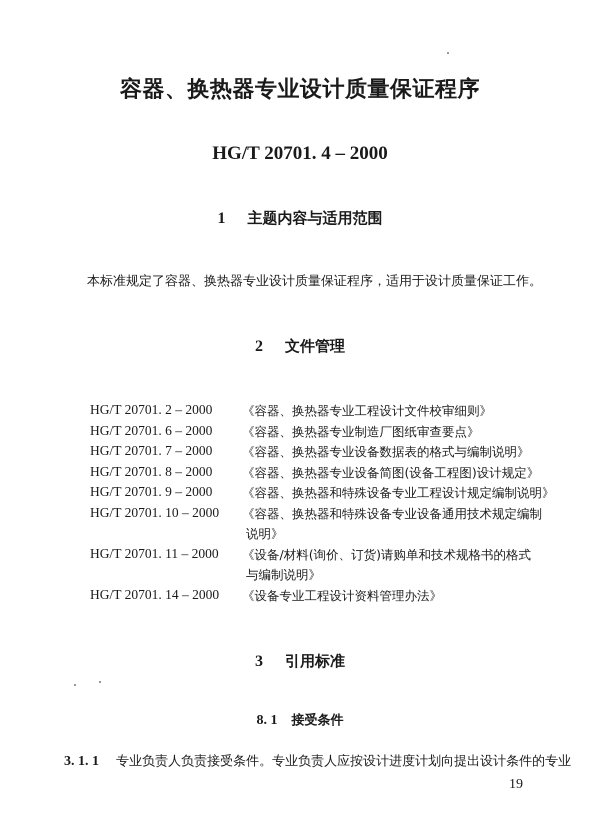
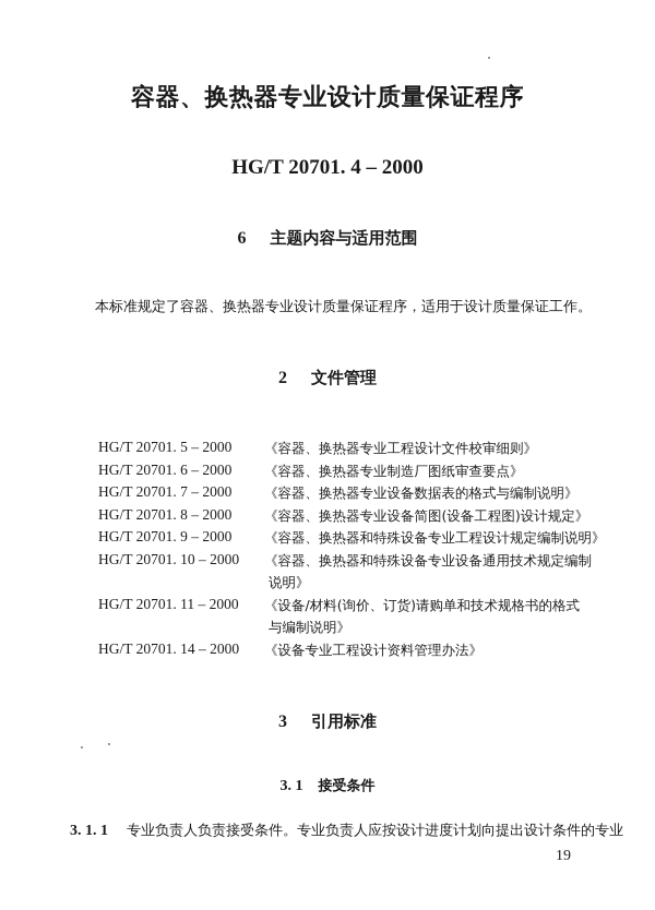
  容器、换热器专业设计质量保证程序
  HG/T 20701. 4 – 2000
- 1 主题内容与适用范围
+ 6 主题内容与适用范围
  本标准规定了容器、换热器专业设计质量保证程序，适用于设计质量保证工作。
  2 文件管理
- HG/T 20701. 2 – 2000
+ HG/T 20701. 5 – 2000
  《容器、换热器专业工程设计文件校审细则》
  HG/T 20701. 6 – 2000
  《容器、换热器专业制造厂图纸审查要点》
  HG/T 20701. 7 – 2000
  《容器、换热器专业设备数据表的格式与编制说明》
  HG/T 20701. 8 – 2000
  《容器、换热器专业设备简图(设备工程图)设计规定》
  HG/T 20701. 9 – 2000
  《容器、换热器和特殊设备专业工程设计规定编制说明》
  HG/T 20701. 10 – 2000
  《容器、换热器和特殊设备专业设备通用技术规定编制
  说明》
  HG/T 20701. 11 – 2000
  《设备/材料(询价、订货)请购单和技术规格书的格式
  与编制说明》
  HG/T 20701. 14 – 2000
  《设备专业工程设计资料管理办法》
  3 引用标准
- 8. 1 接受条件
+ 3. 1 接受条件
  3. 1. 1 专业负责人负责接受条件。专业负责人应按设计进度计划向提出设计条件的专业
  19
